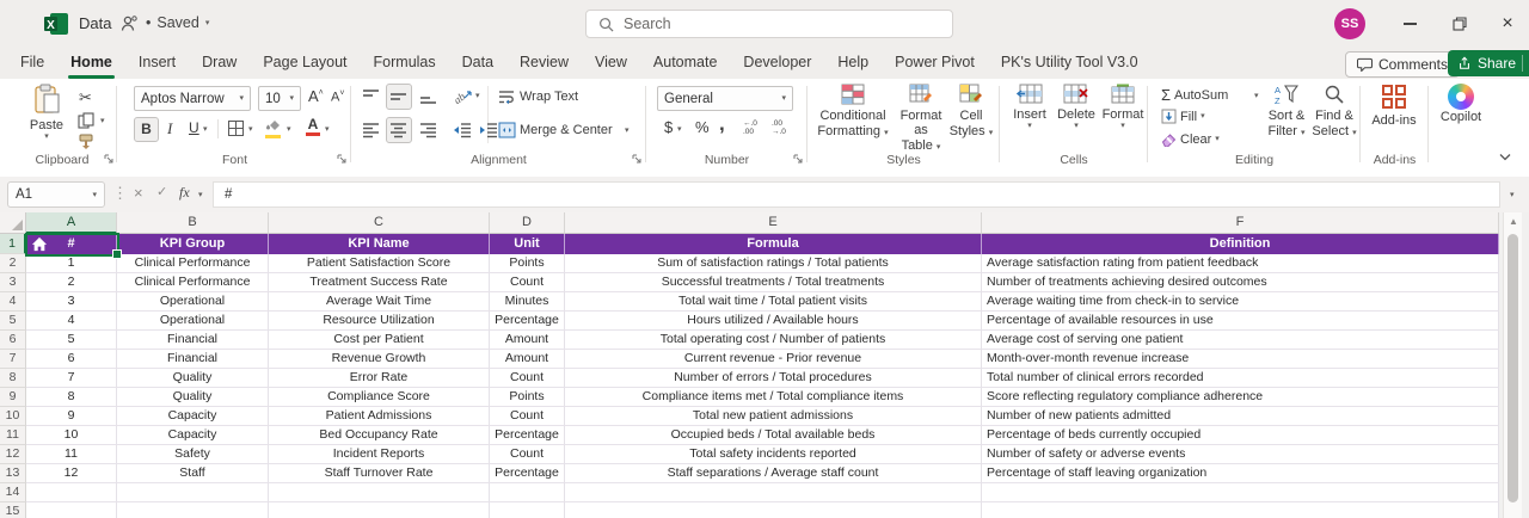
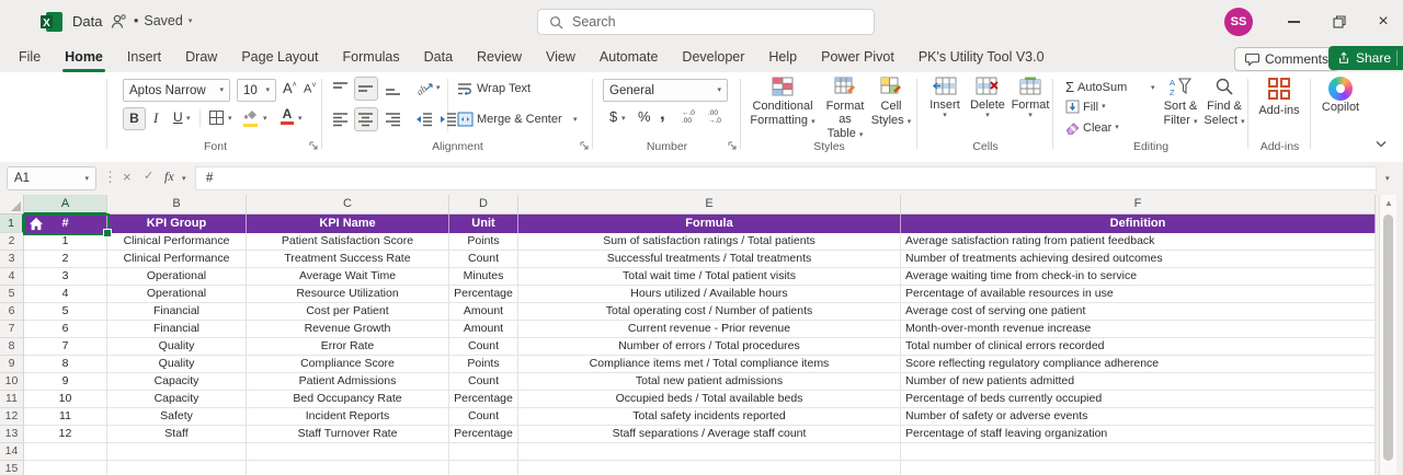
  X
  Data
  •
  Saved
  Search
  SS
  ×
  File
  Home
  Insert
  Draw
  Page Layout
  Formulas
  Data
  Review
  View
  Automate
  Developer
  Help
  Power Pivot
  PK's Utility Tool V3.0
  Comments
  Share
- Paste
- ✂
- Clipboard
  Aptos Narrow
  10
  B
  I
  U
  A
  Font
  Wrap Text
  Merge & Center
  Alignment
  General
  $
  %
  ,
  Number
  Conditional
  Formatting
  Format as
  Table
  Cell
  Styles
  Styles
  Insert
  Delete
  Format
  Cells
  Σ
  AutoSum
  Fill
  Clear
  A
  Z
  Sort &
  Filter
  Find &
  Select
  Editing
  Add-ins
  Add-ins
  Copilot
  A1
  ⋮
  ×
  ✓
  fx
  #
  A
  B
  C
  D
  E
  F
  1
  2
  3
  4
  5
  6
  7
  8
  9
  10
  11
  12
  13
  14
  15
  #
  KPI Group
  KPI Name
  Unit
  Formula
  Definition
  1
  Clinical Performance
  Patient Satisfaction Score
  Points
  Sum of satisfaction ratings / Total patients
  Average satisfaction rating from patient feedback
  2
  Clinical Performance
  Treatment Success Rate
  Count
  Successful treatments / Total treatments
  Number of treatments achieving desired outcomes
  3
  Operational
  Average Wait Time
  Minutes
  Total wait time / Total patient visits
  Average waiting time from check-in to service
  4
  Operational
  Resource Utilization
  Percentage
  Hours utilized / Available hours
  Percentage of available resources in use
  5
  Financial
  Cost per Patient
  Amount
  Total operating cost / Number of patients
  Average cost of serving one patient
  6
  Financial
  Revenue Growth
  Amount
  Current revenue - Prior revenue
  Month-over-month revenue increase
  7
  Quality
  Error Rate
  Count
  Number of errors / Total procedures
  Total number of clinical errors recorded
  8
  Quality
  Compliance Score
  Points
  Compliance items met / Total compliance items
  Score reflecting regulatory compliance adherence
  9
  Capacity
  Patient Admissions
  Count
  Total new patient admissions
  Number of new patients admitted
  10
  Capacity
  Bed Occupancy Rate
  Percentage
  Occupied beds / Total available beds
  Percentage of beds currently occupied
  11
  Safety
  Incident Reports
  Count
  Total safety incidents reported
  Number of safety or adverse events
  12
  Staff
  Staff Turnover Rate
  Percentage
  Staff separations / Average staff count
  Percentage of staff leaving organization
  ▲
